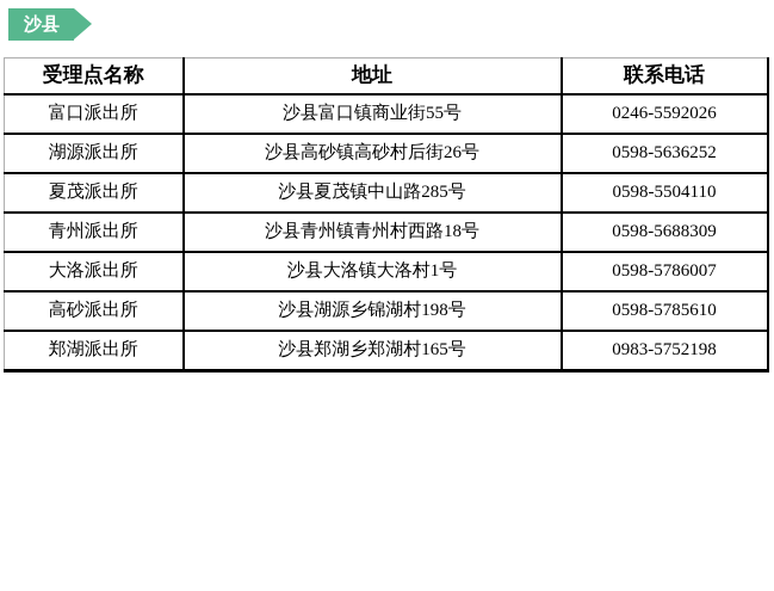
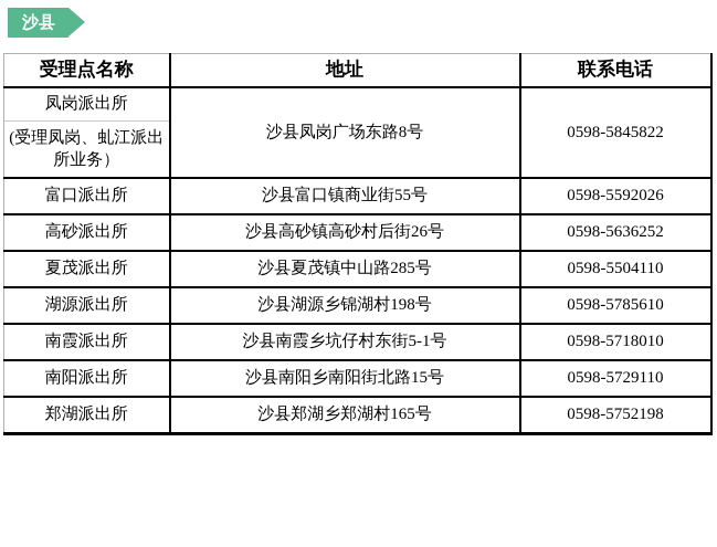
  沙县
  受理点名称	地址	联系电话
+ 凤岗派出所(受理凤岗、虬江派出所业务）	沙县凤岗广场东路8号	0598-5845822
- 富口派出所	沙县富口镇商业街55号	0246-5592026
+ 富口派出所	沙县富口镇商业街55号	0598-5592026
- 湖源派出所	沙县高砂镇高砂村后街26号	0598-5636252
+ 高砂派出所	沙县高砂镇高砂村后街26号	0598-5636252
  夏茂派出所	沙县夏茂镇中山路285号	0598-5504110
- 青州派出所	沙县青州镇青州村西路18号	0598-5688309
- 大洛派出所	沙县大洛镇大洛村1号	0598-5786007
- 高砂派出所	沙县湖源乡锦湖村198号	0598-5785610
+ 湖源派出所	沙县湖源乡锦湖村198号	0598-5785610
+ 南霞派出所	沙县南霞乡坑仔村东街5-1号	0598-5718010
+ 南阳派出所	沙县南阳乡南阳街北路15号	0598-5729110
- 郑湖派出所	沙县郑湖乡郑湖村165号	0983-5752198
+ 郑湖派出所	沙县郑湖乡郑湖村165号	0598-5752198
